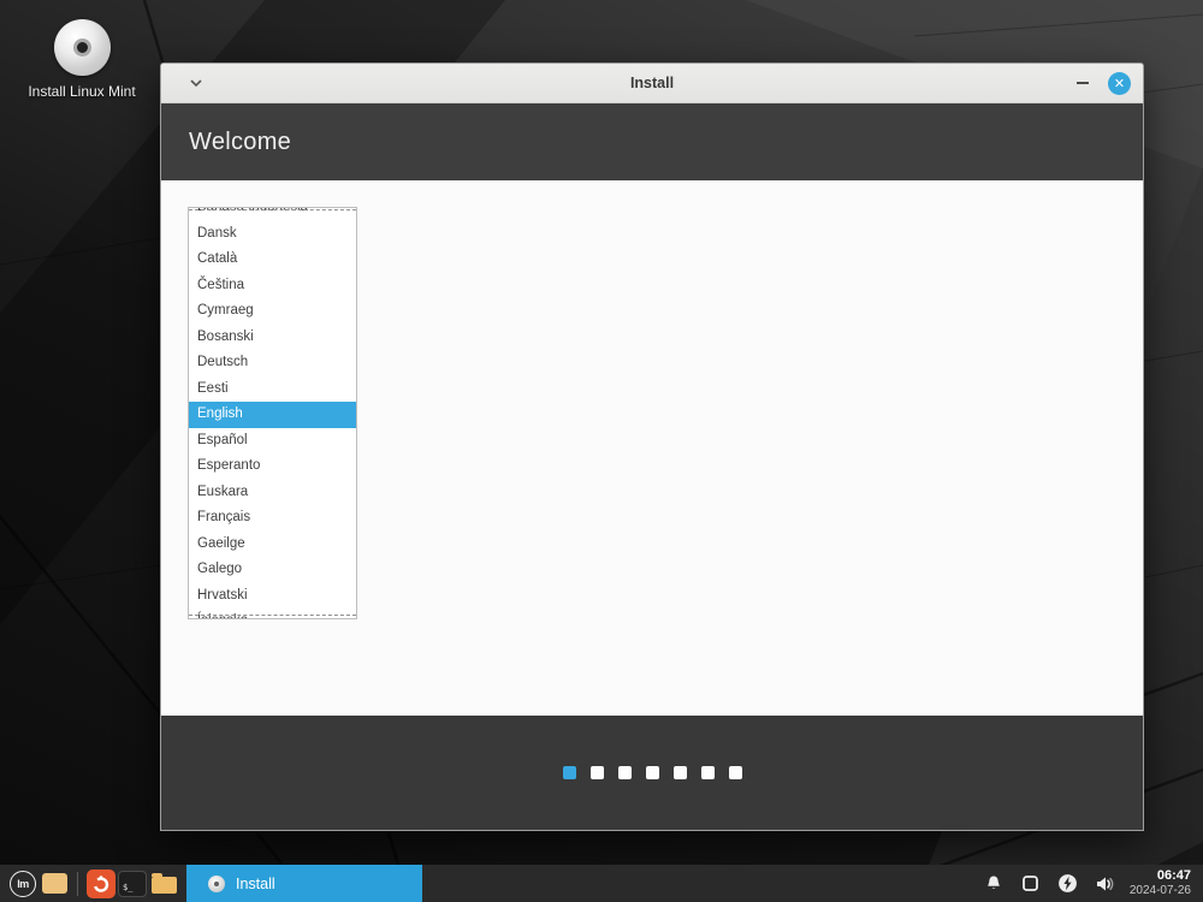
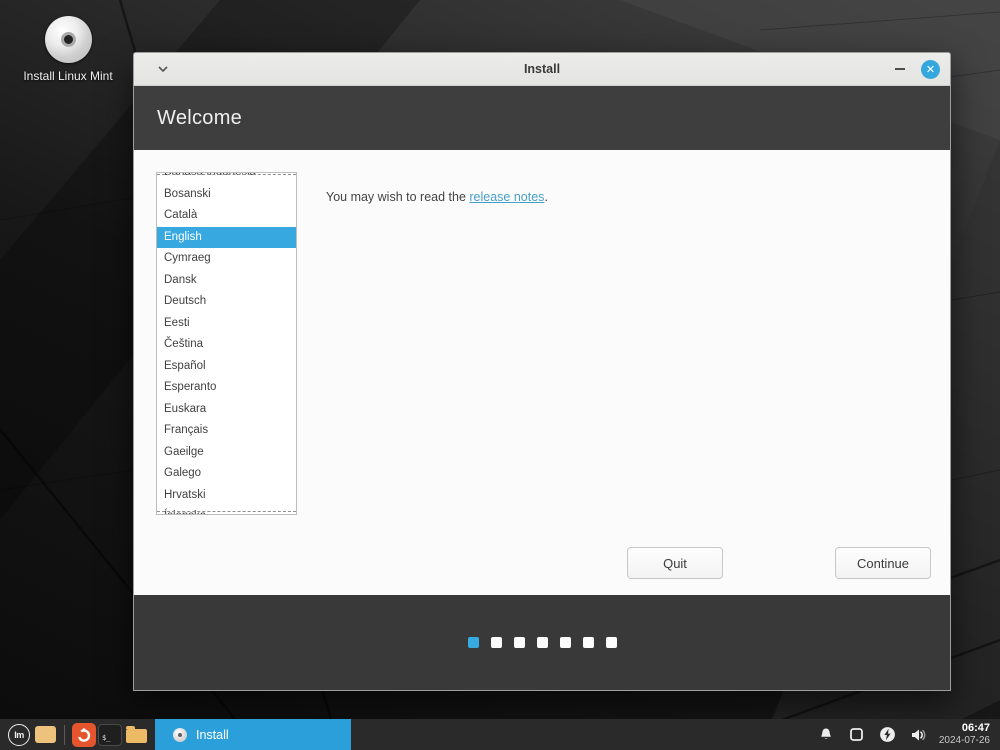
  Install Linux Mint
  Install
  ✕
  Welcome
  Bahasa Indonesia
- Dansk
+ Bosanski
  Català
- Čeština
+ English
  Cymraeg
- Bosanski
+ Dansk
  Deutsch
  Eesti
- English
+ Čeština
  Español
  Esperanto
  Euskara
  Français
  Gaeilge
  Galego
  Hrvatski
+ You may wish to read the release notes.
+ Quit
+ Continue
  lm
  Install
  06:47
  2024-07-26
